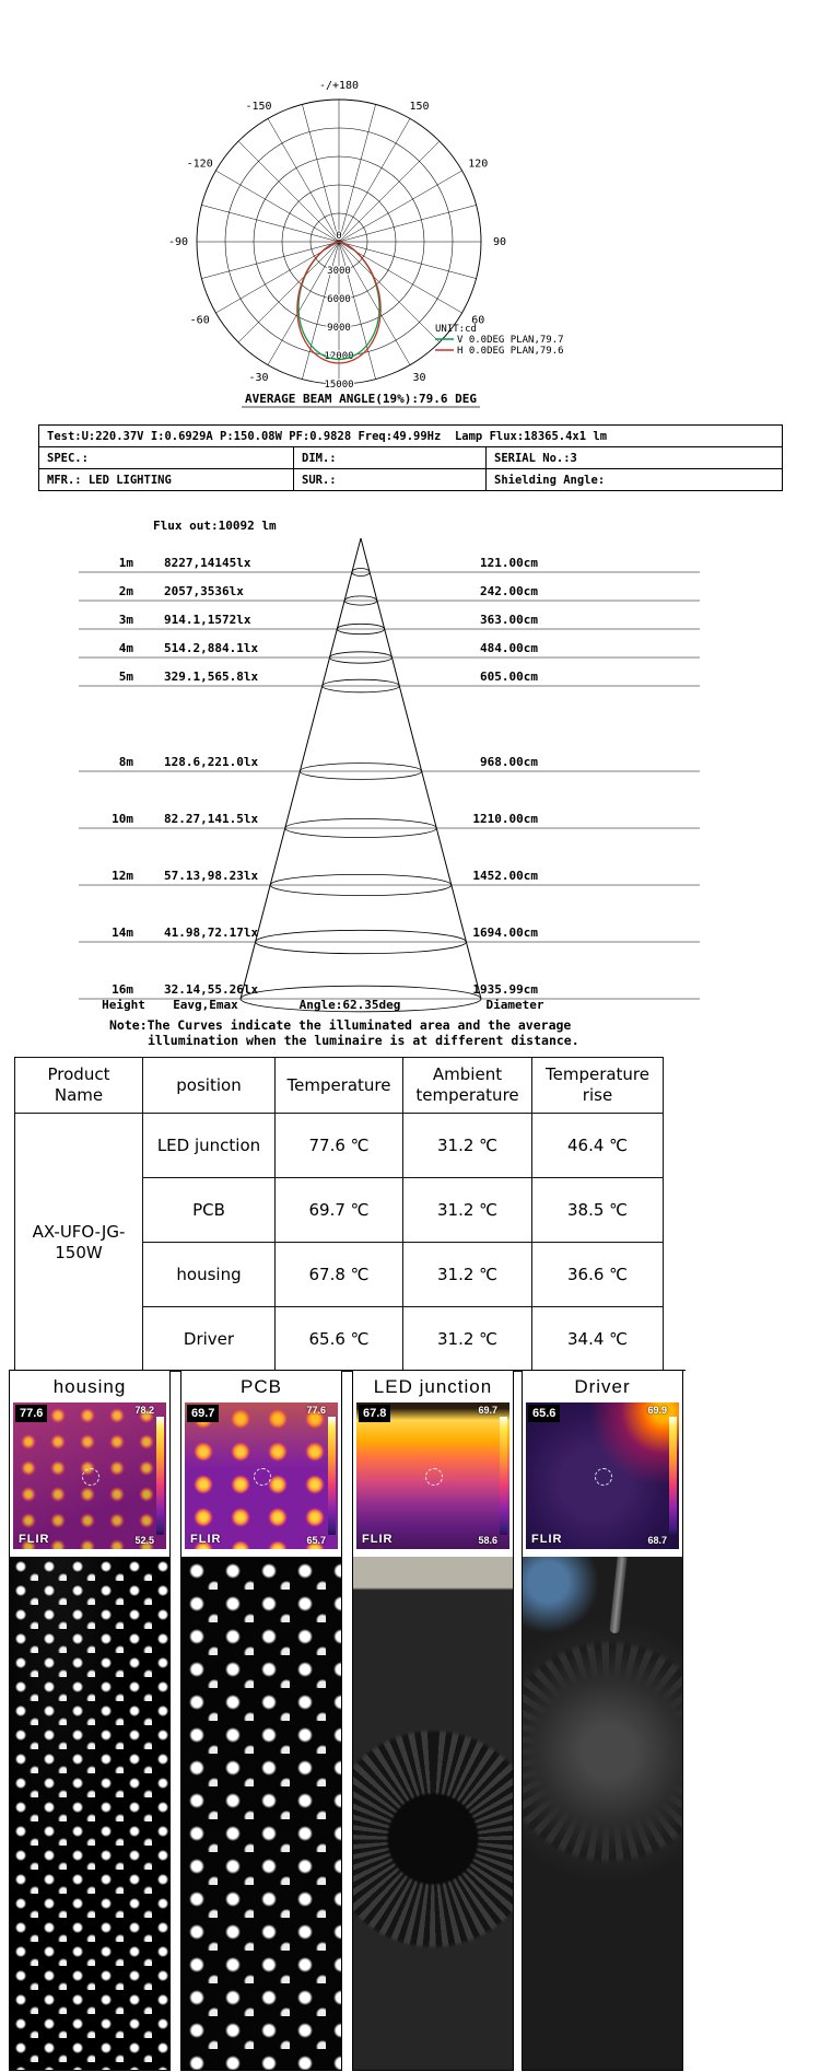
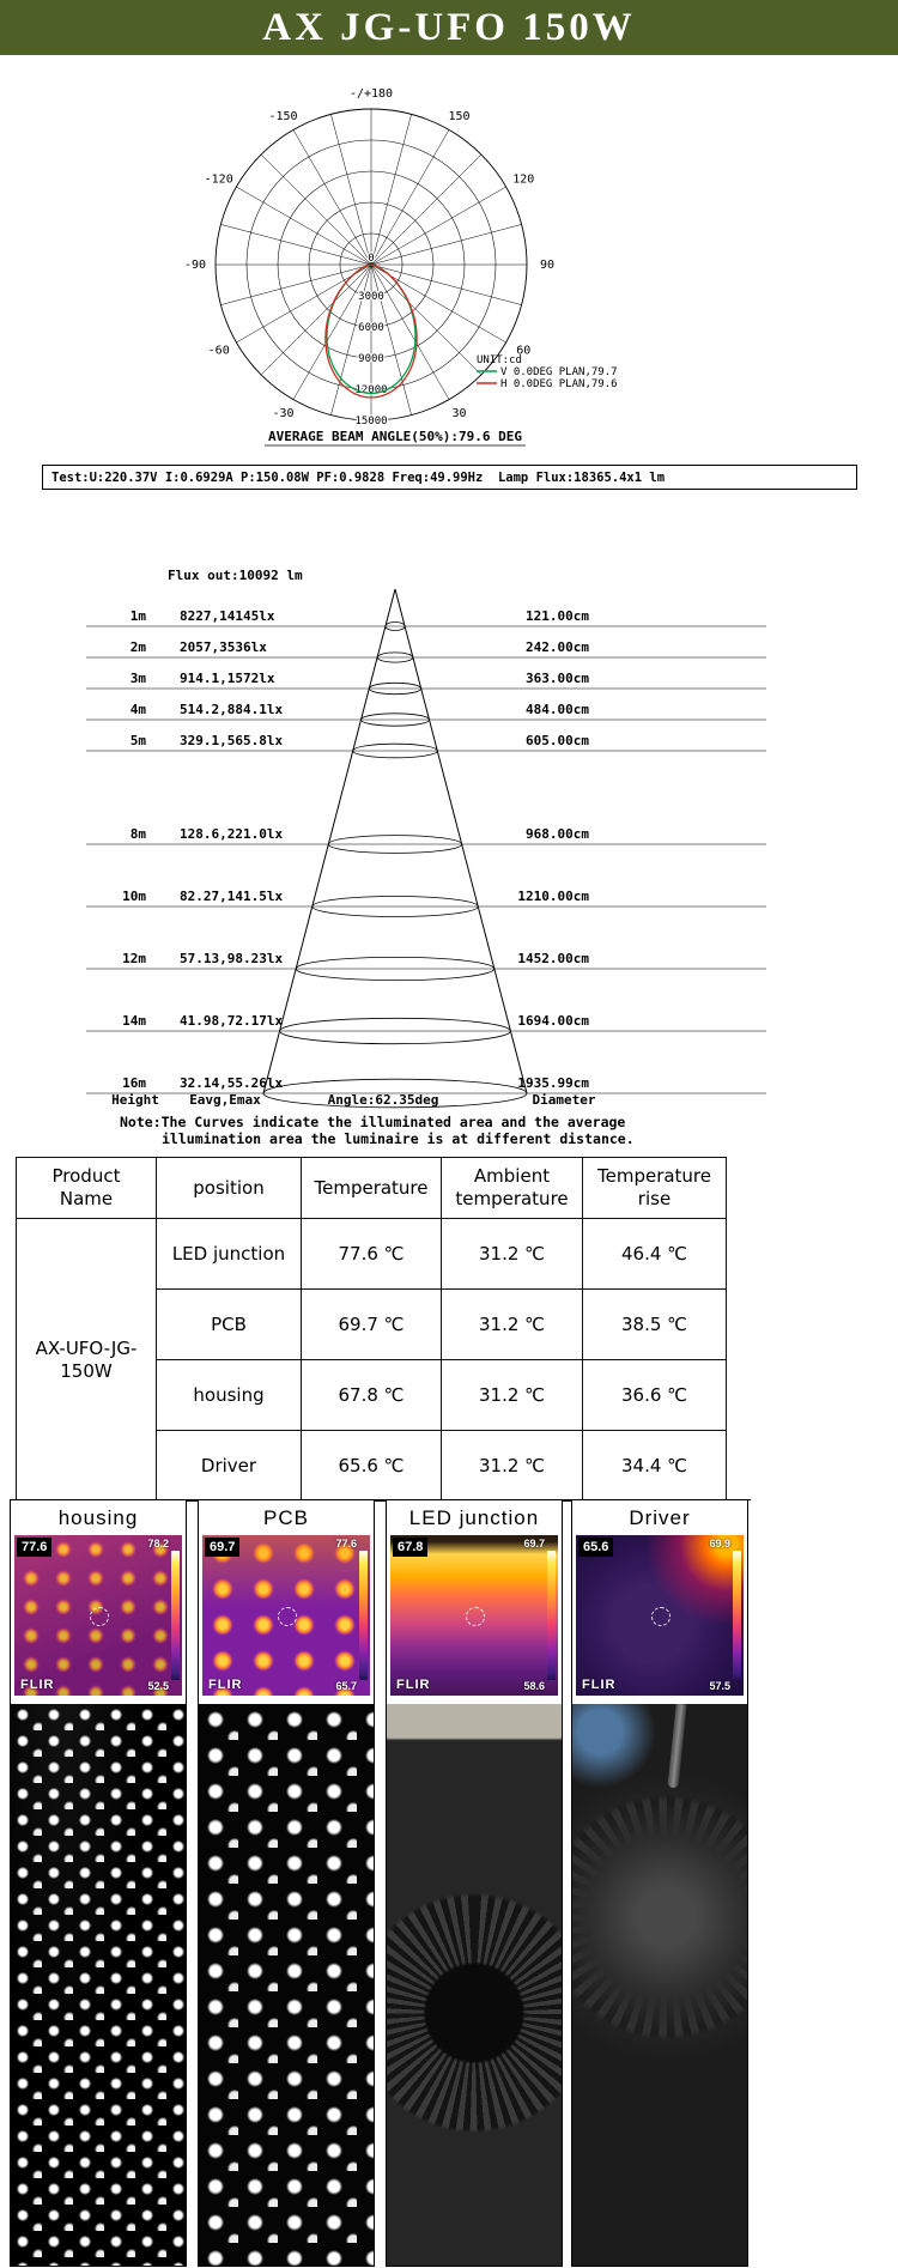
+ AX JG-UFO 150W
  -/+180
  150
  120
  90
  60
  30
  -30
  -60
  -90
  -120
  -150
  3000
  6000
  9000
  15000
  0
  UNIT:cd
  V 0.0DEG PLAN,79.7
  H 0.0DEG PLAN,79.6
- AVERAGE BEAM ANGLE(19%):79.6 DEG
+ AVERAGE BEAM ANGLE(50%):79.6 DEG
  Test:U:220.37V I:0.6929A P:150.08W PF:0.9828 Freq:49.99Hz Lamp Flux:18365.4x1 lm
- SPEC.:	DIM.:	SERIAL No.:3
- MFR.: LED LIGHTING	SUR.:	Shielding Angle:
  Flux out:10092 lm
  1m
  8227,14145lx
  121.00cm
  2m
  2057,3536lx
  242.00cm
  3m
  914.1,1572lx
  363.00cm
  4m
  514.2,884.1lx
  484.00cm
  5m
  329.1,565.8lx
  605.00cm
  8m
  128.6,221.0lx
  968.00cm
  10m
  82.27,141.5lx
  1210.00cm
  12m
  57.13,98.23lx
  1452.00cm
  14m
  41.98,72.17lx
  1694.00cm
  16m
  32.14,55.26lx
  1935.99cm
  Height
  Eavg,Emax
  Angle:62.35deg
  Diameter
  Note:The Curves indicate the illuminated area and the average
- illumination when the luminaire is at different distance.
+ illumination area the luminaire is at different distance.
  Product Name	position	Temperature	Ambient temperature	Temperature rise
  AX-UFO-JG-150W	LED junction	77.6 ℃	31.2 ℃	46.4 ℃
  PCB	69.7 ℃	31.2 ℃	38.5 ℃
  housing	67.8 ℃	31.2 ℃	36.6 ℃
  Driver	65.6 ℃	31.2 ℃	34.4 ℃
  housing
  77.6
  78.2
  52.5
  FLIR
  PCB
  69.7
  77.6
  65.7
  FLIR
  LED junction
  67.8
  69.7
  58.6
  FLIR
  Driver
  65.6
  69.9
- 68.7
+ 57.5
  FLIR
